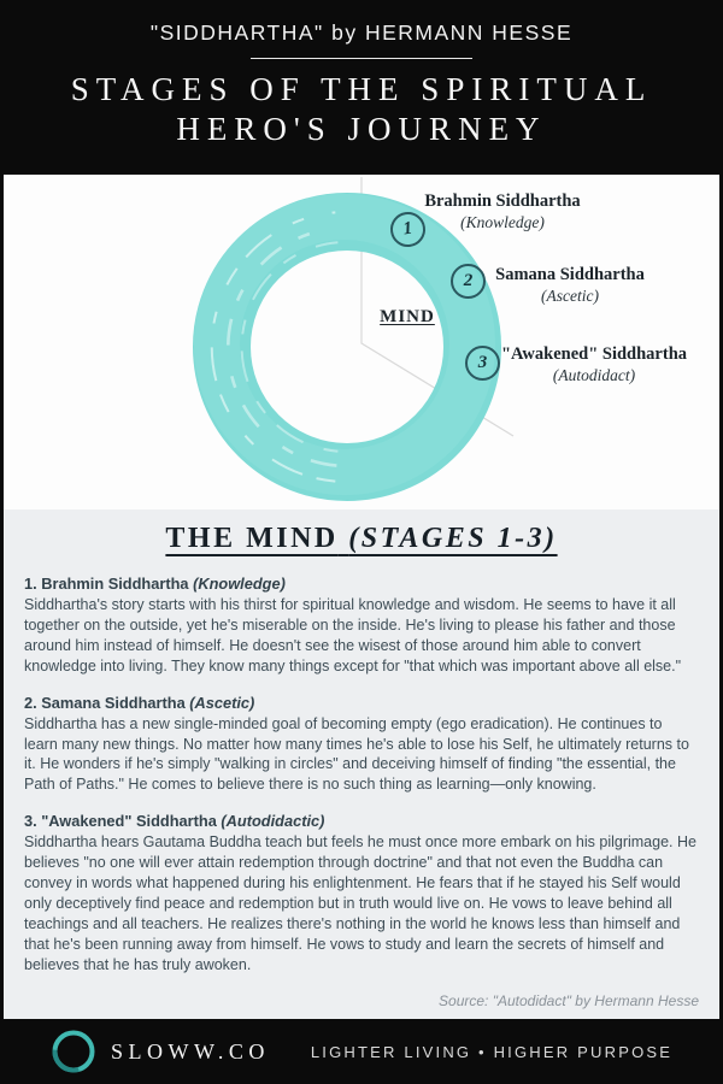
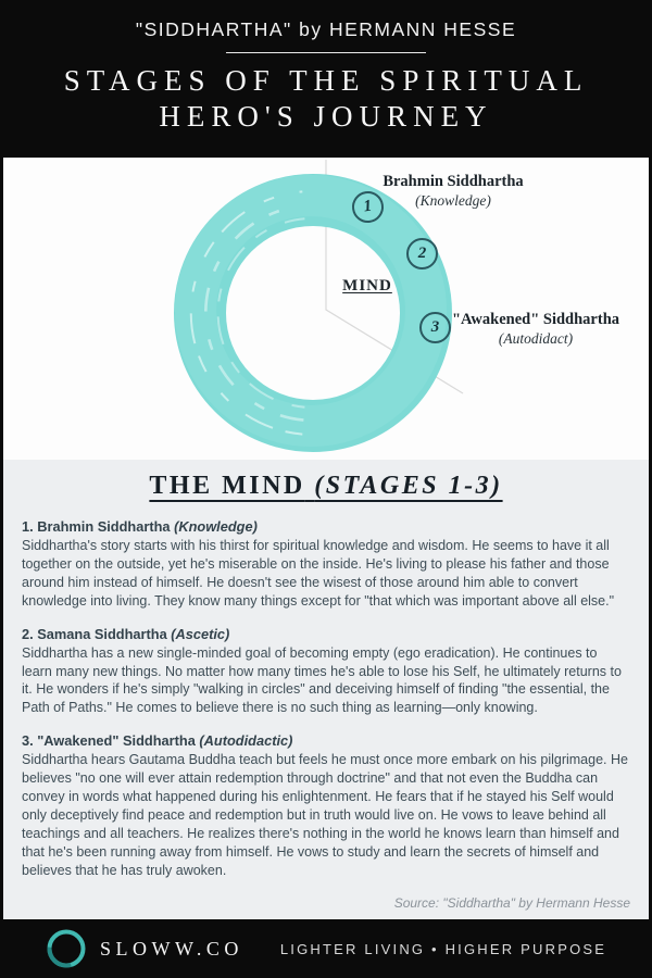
  "SIDDHARTHA" by HERMANN HESSE
  STAGES OF THE SPIRITUAL
  HERO'S JOURNEY
  MIND
  2
  3
  Brahmin Siddhartha
  (Knowledge)
- Samana Siddhartha
- (Ascetic)
  "Awakened" Siddhartha
  (Autodidact)
  THE MIND (STAGES 1-3)
  1. Brahmin Siddhartha (Knowledge)
  Siddhartha's story starts with his thirst for spiritual knowledge and wisdom. He seems to have it all together on the outside, yet he's miserable on the inside. He's living to please his father and those around him instead of himself. He doesn't see the wisest of those around him able to convert knowledge into living. They know many things except for "that which was important above all else."
  2. Samana Siddhartha (Ascetic)
  Siddhartha has a new single-minded goal of becoming empty (ego eradication). He continues to learn many new things. No matter how many times he's able to lose his Self, he ultimately returns to it. He wonders if he's simply "walking in circles" and deceiving himself of finding "the essential, the Path of Paths." He comes to believe there is no such thing as learning—only knowing.
  3. "Awakened" Siddhartha (Autodidactic)
- Siddhartha hears Gautama Buddha teach but feels he must once more embark on his pilgrimage. He believes "no one will ever attain redemption through doctrine" and that not even the Buddha can convey in words what happened during his enlightenment. He fears that if he stayed his Self would only deceptively find peace and redemption but in truth would live on. He vows to leave behind all teachings and all teachers. He realizes there's nothing in the world he knows less than himself and that he's been running away from himself. He vows to study and learn the secrets of himself and believes that he has truly awoken.
+ Siddhartha hears Gautama Buddha teach but feels he must once more embark on his pilgrimage. He believes "no one will ever attain redemption through doctrine" and that not even the Buddha can convey in words what happened during his enlightenment. He fears that if he stayed his Self would only deceptively find peace and redemption but in truth would live on. He vows to leave behind all teachings and all teachers. He realizes there's nothing in the world he knows learn than himself and that he's been running away from himself. He vows to study and learn the secrets of himself and believes that he has truly awoken.
- Source: "Autodidact" by Hermann Hesse
+ Source: "Siddhartha" by Hermann Hesse
  SLOWW.CO
  LIGHTER LIVING • HIGHER PURPOSE
